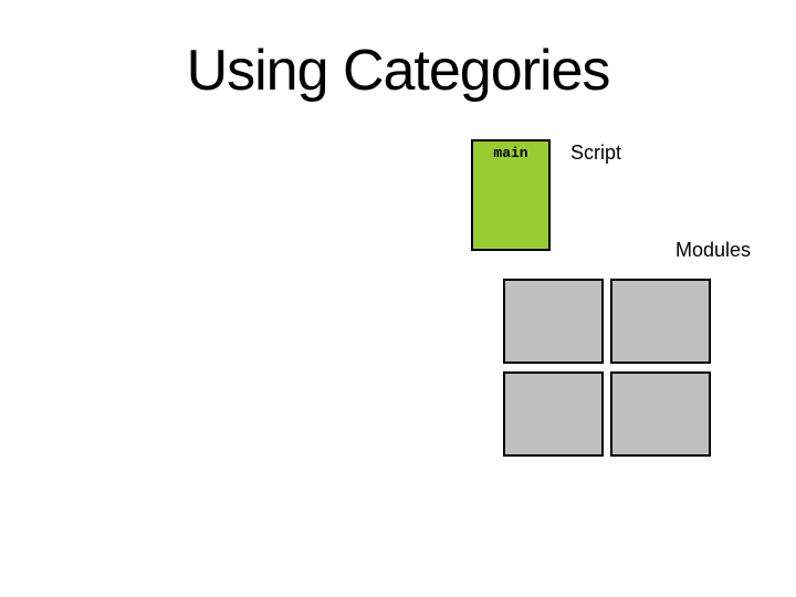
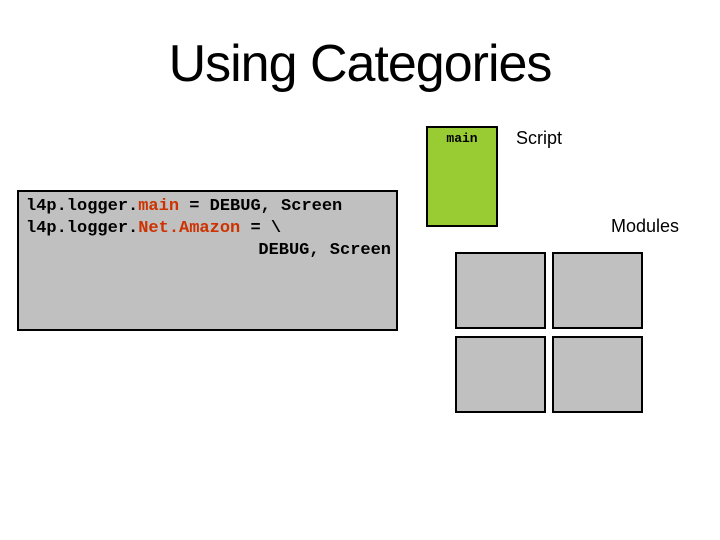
  Using Categories
+ l4p.logger.main = DEBUG, Screen
+ l4p.logger.Net.Amazon = \
+ DEBUG, Screen
  main
  Script
  Modules
